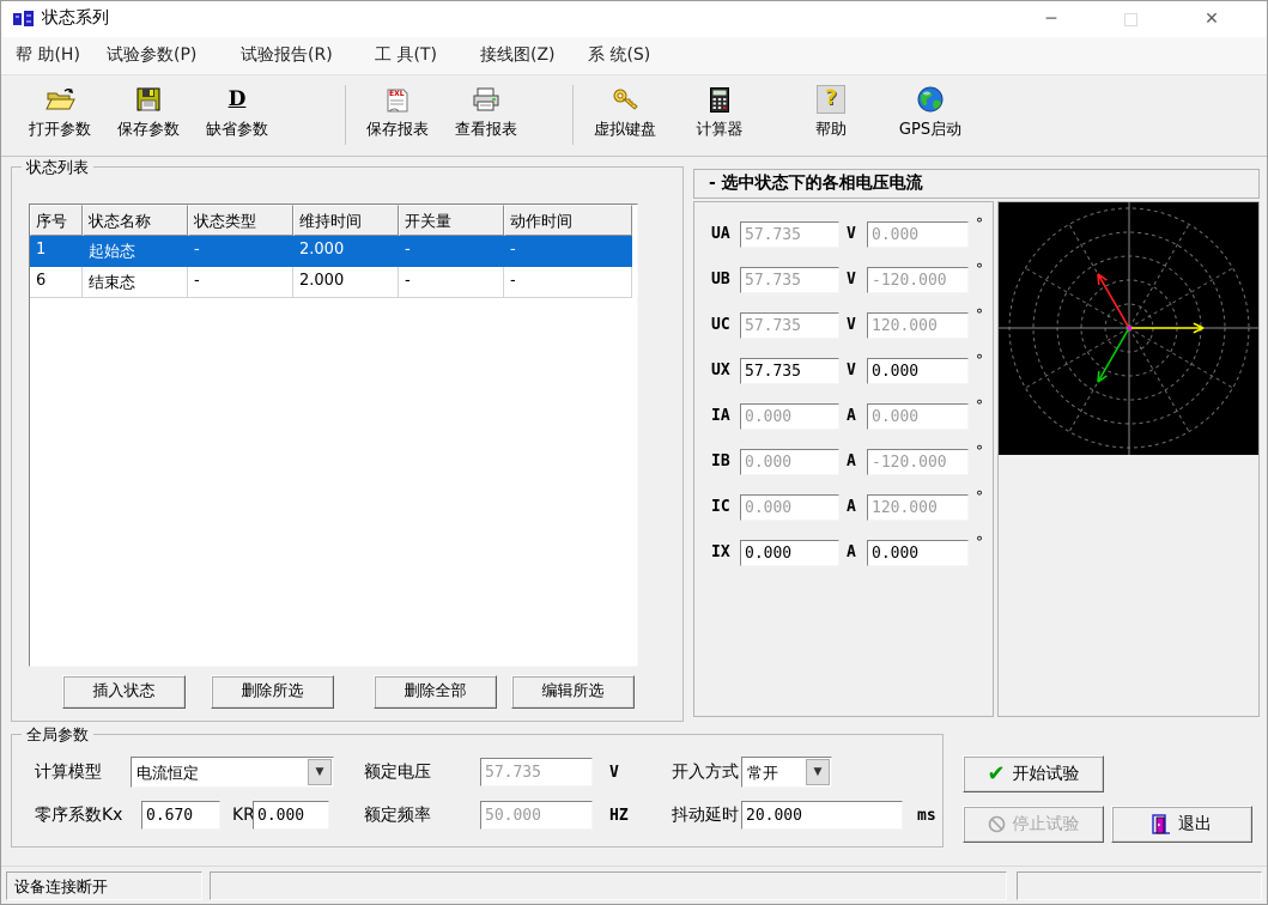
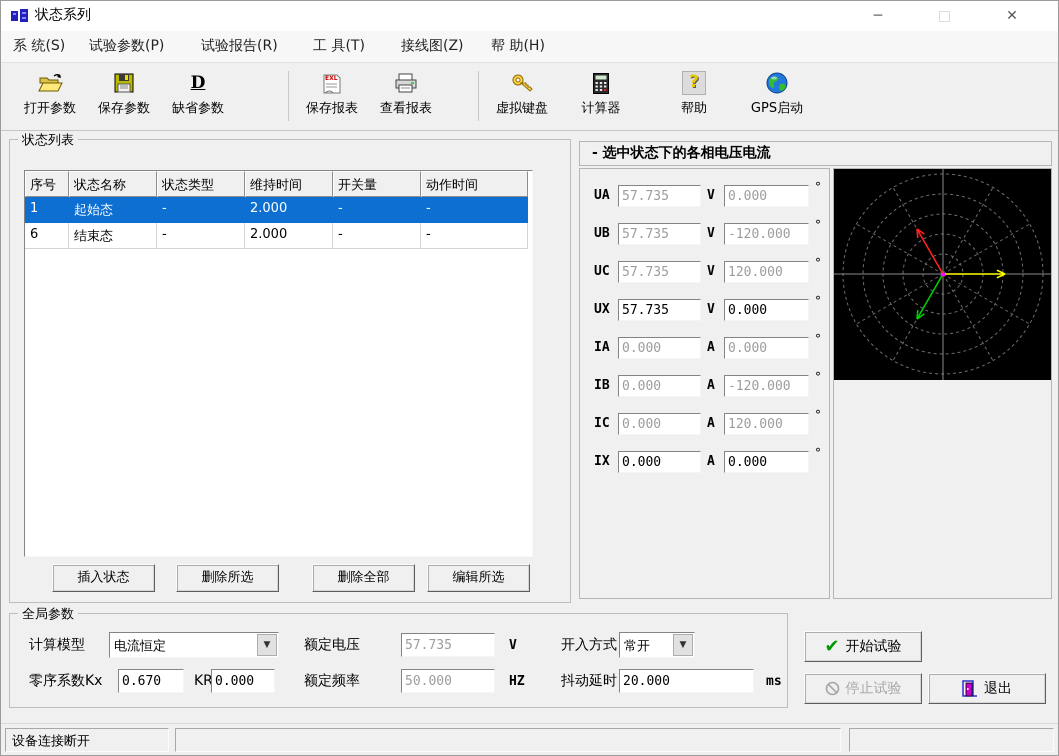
  状态系列
  ─
  ✕
- 帮 助(H)
+ 系 统(S)
  试验参数(P)
  试验报告(R)
  工 具(T)
  接线图(Z)
- 系 统(S)
+ 帮 助(H)
  打开参数
  保存参数
  D
  缺省参数
  保存报表
  查看报表
  虚拟键盘
  计算器
  ?
  帮助
  GPS启动
  状态列表
  序号
  状态名称
  状态类型
  维持时间
  开关量
  动作时间
  1
  起始态
  -
  2.000
  -
  -
  6
  结束态
  -
  2.000
  -
  -
  插入状态
  删除所选
  删除全部
  编辑所选
  - 选中状态下的各相电压电流
  UA
  57.735
  V
  0.000
  °
  UB
  57.735
  V
  -120.000
  °
  UC
  57.735
  V
  120.000
  °
  UX
  57.735
  V
  0.000
  °
  IA
  0.000
  A
  0.000
  °
  IB
  0.000
  A
  -120.000
  °
  IC
  0.000
  A
  120.000
  °
  IX
  0.000
  A
  0.000
  °
  全局参数
  计算模型
  电流恒定
  ▼
  额定电压
  57.735
  V
  开入方式
  常开
  ▼
  零序系数Kx
  0.670
  KR
  0.000
  额定频率
  50.000
  HZ
  抖动延时
  20.000
  ms
  ✔ 开始试验
  停止试验
  退出
  设备连接断开
